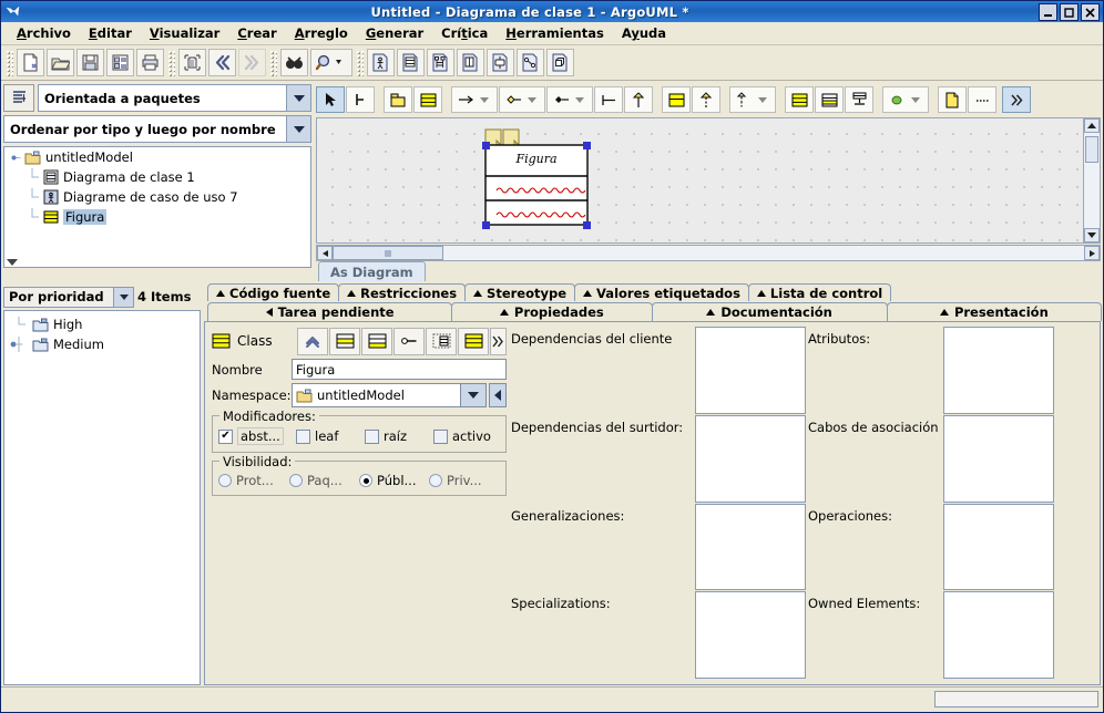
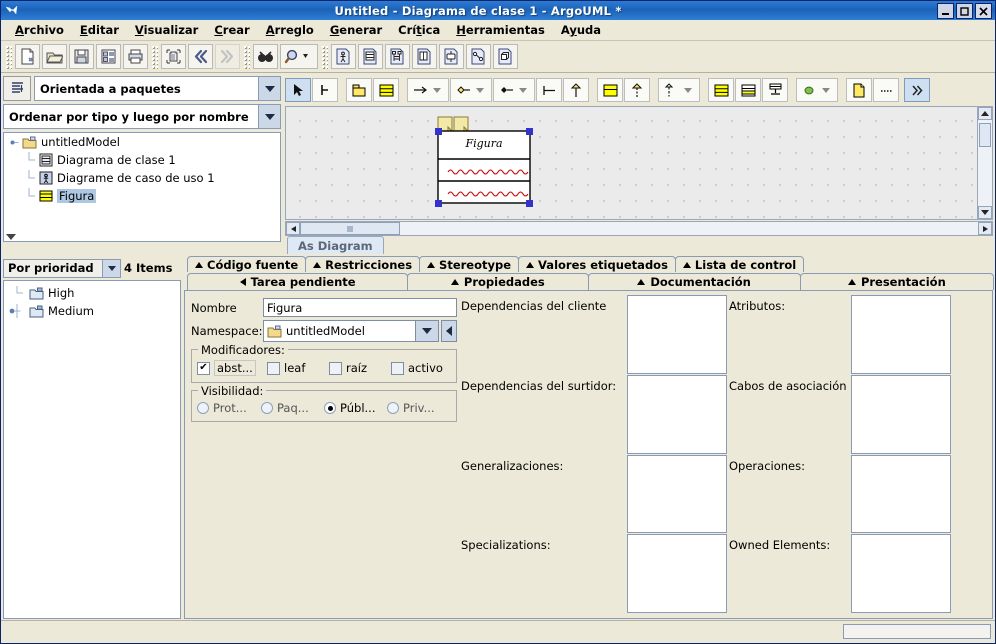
  Untitled - Diagrama de clase 1 - ArgoUML *
  Archivo
  Editar
  Visualizar
  Crear
  Arreglo
  Generar
  Crítica
  Herramientas
  Ayuda
  Orientada a paquetes
  Ordenar por tipo y luego por nombre
  untitledModel
  Diagrama de clase 1
- Diagrame de caso de uso 7
+ Diagrame de caso de uso 1
  Figura
  Figura
  As Diagram
  Por prioridad
  4 Items
  High
  Medium
  Código fuente
  Restricciones
  Stereotype
  Valores etiquetados
  Lista de control
  Tarea pendiente
  Propiedades
  Documentación
  Presentación
- Class
  Nombre
  Figura
  Namespace:
  untitledModel
  Modificadores:
  ✔
  abst...
  leaf
  raíz
  activo
  Visibilidad:
  Prot...
  Paq...
  Públ...
  Priv...
  Dependencias del cliente
  Atributos:
  Dependencias del surtidor:
  Cabos de asociación
  Generalizaciones:
  Operaciones:
  Specializations:
  Owned Elements:
